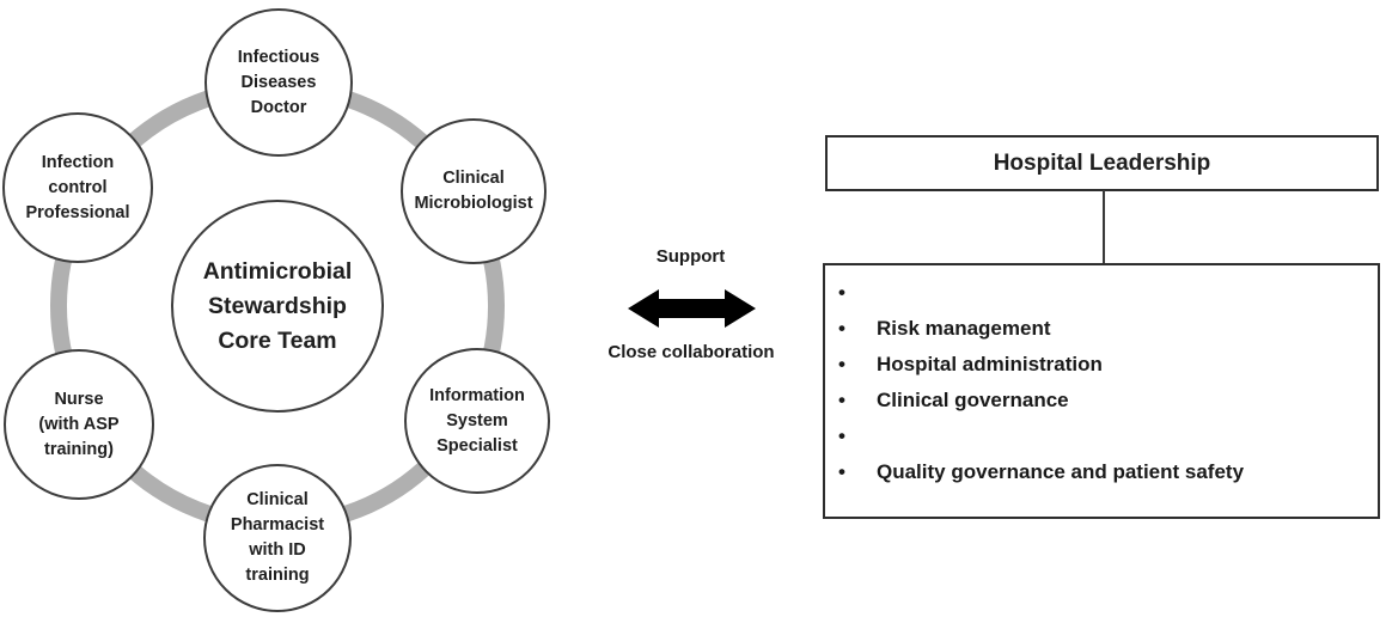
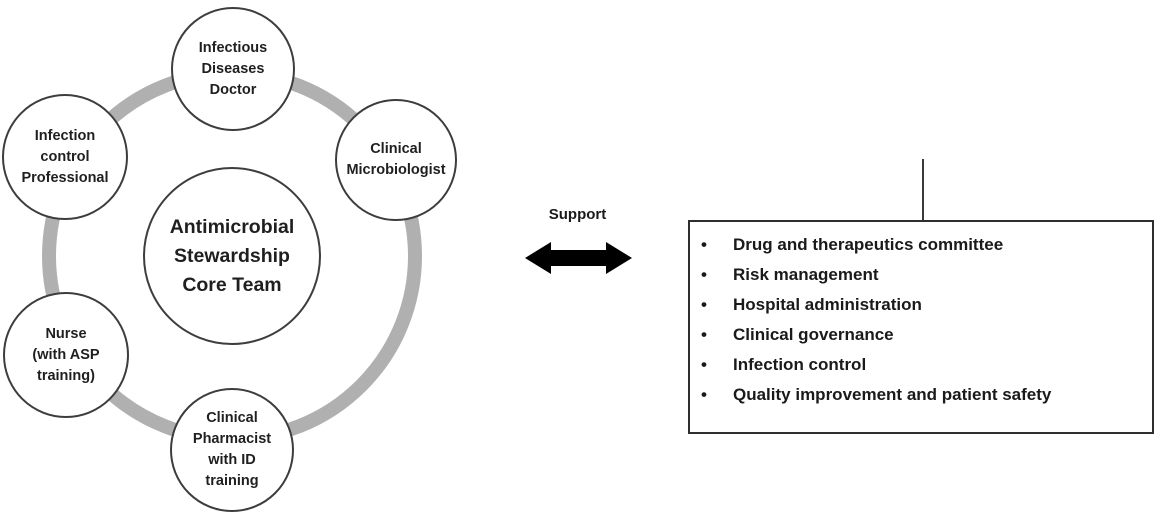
  Infectious
  Diseases
  Doctor
  Clinical
  Microbiologist
- Information
- System
- Specialist
  Clinical
  Pharmacist
  with ID
  training
  Nurse
  (with ASP
  training)
  Infection
  control
  Professional
  Antimicrobial
  Stewardship
  Core Team
  Support
- Close collaboration
- Hospital Leadership
  •
+ Drug and therapeutics committee
  •
  Risk management
  •
  Hospital administration
  •
  Clinical governance
  •
+ Infection control
  •
- Quality governance and patient safety
+ Quality improvement and patient safety
